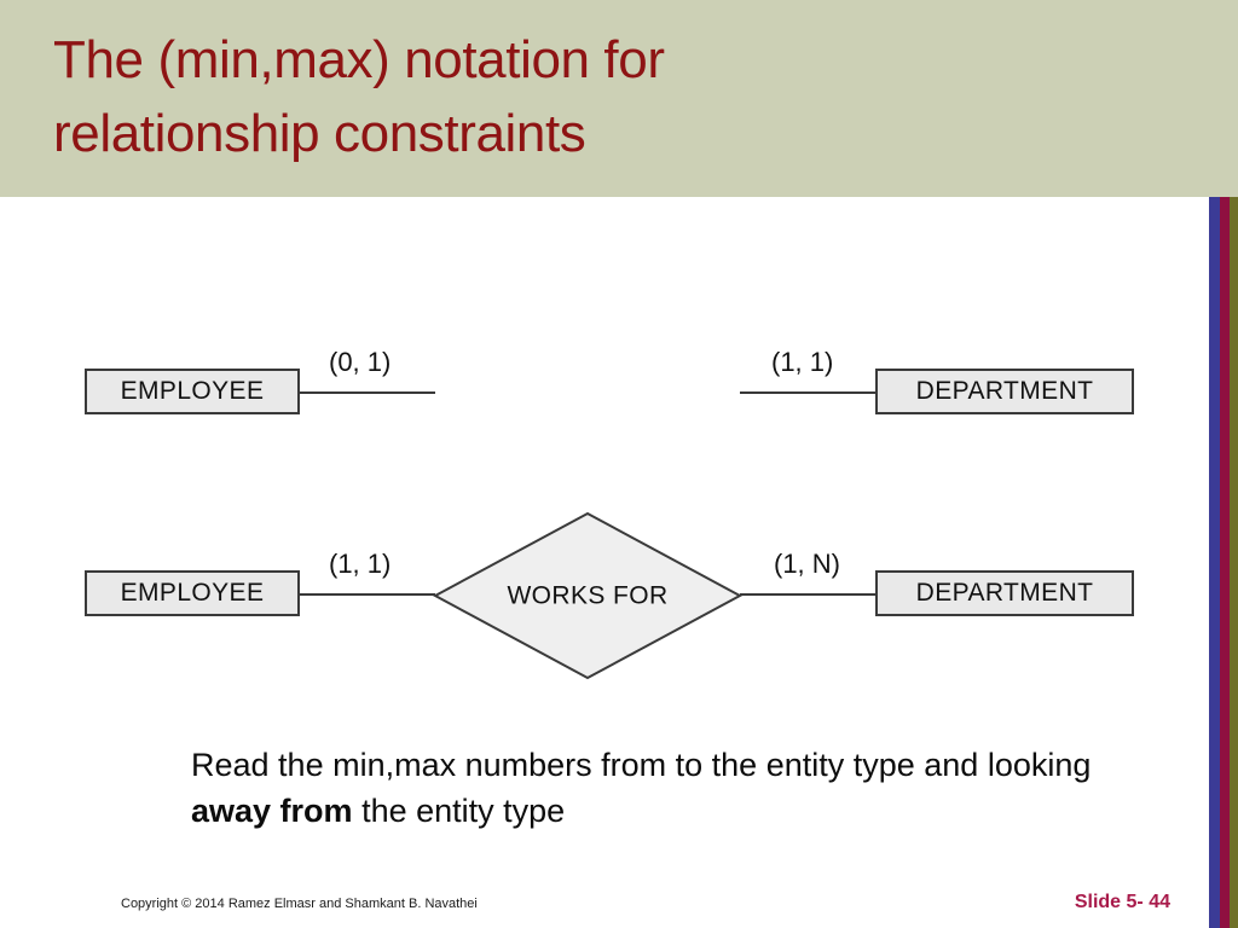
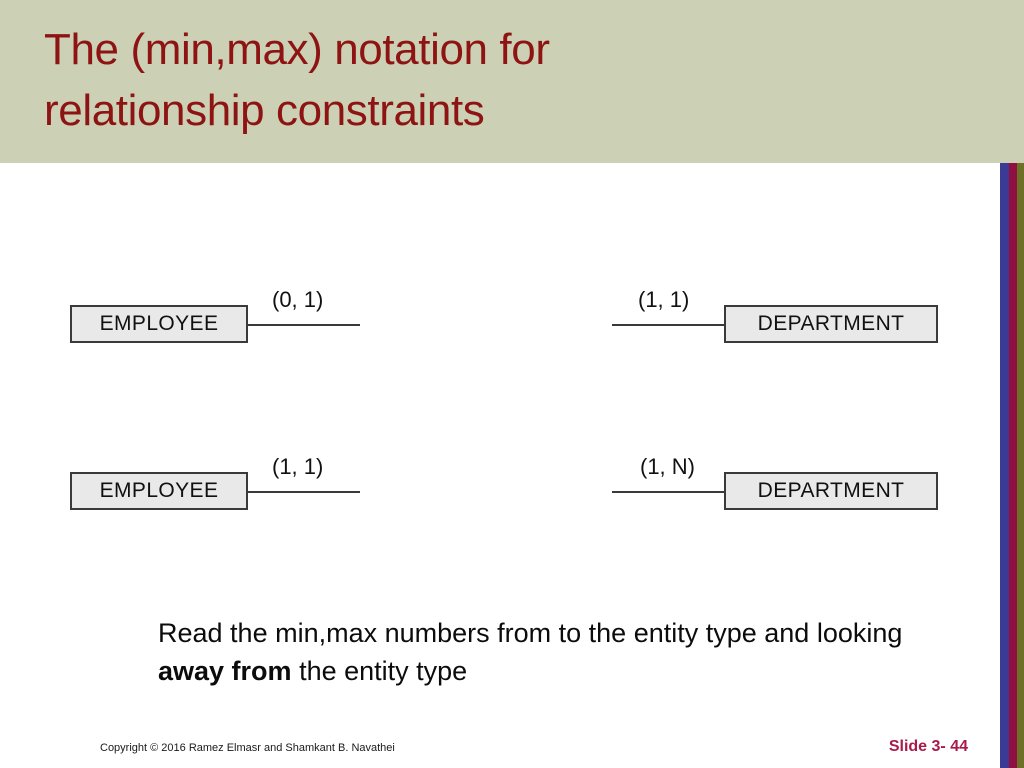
  The (min,max) notation for
  relationship constraints
  EMPLOYEE
  (0, 1)
  (1, 1)
  DEPARTMENT
  EMPLOYEE
  (1, 1)
- WORKS FOR
  (1, N)
  DEPARTMENT
  Read the min,max numbers from to the entity type and looking away from the entity type
- Copyright © 2014 Ramez Elmasr and Shamkant B. Navathei
+ Copyright © 2016 Ramez Elmasr and Shamkant B. Navathei
- Slide 5- 44
+ Slide 3- 44
